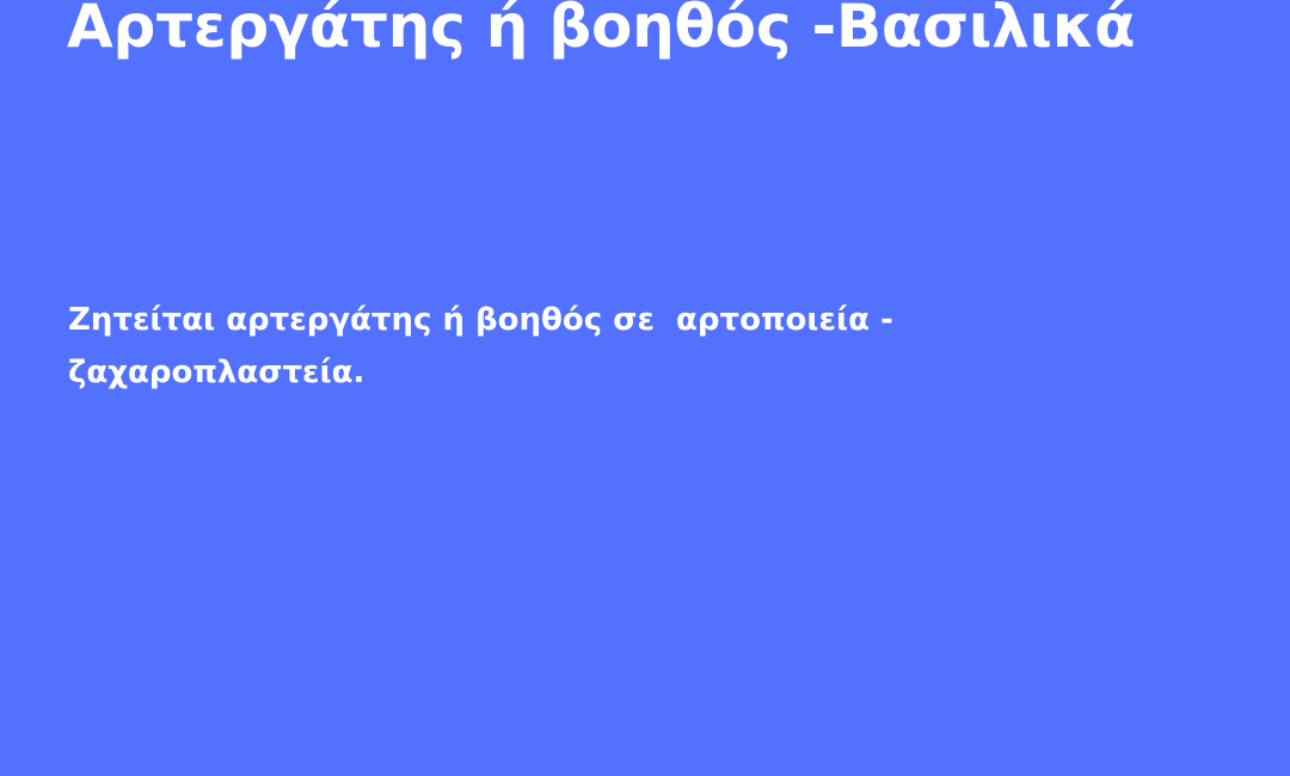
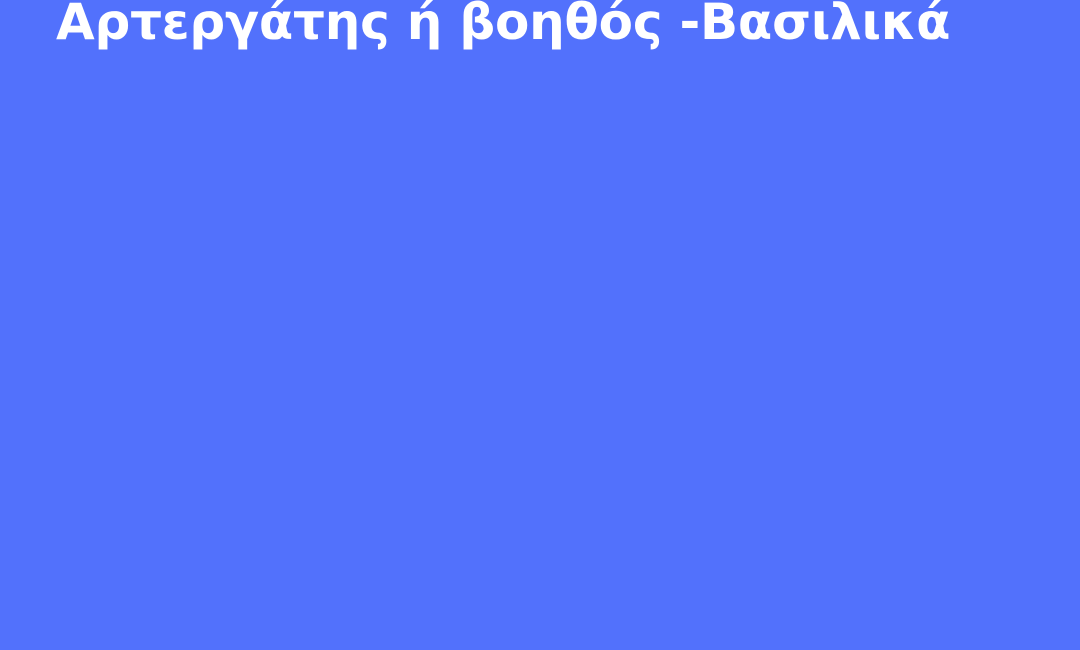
  Αρτεργάτης ή βοηθός -Βασιλικά
- Ζητείται αρτεργάτης ή βοηθός σε αρτοποιεία - ζαχαροπλαστεία.
